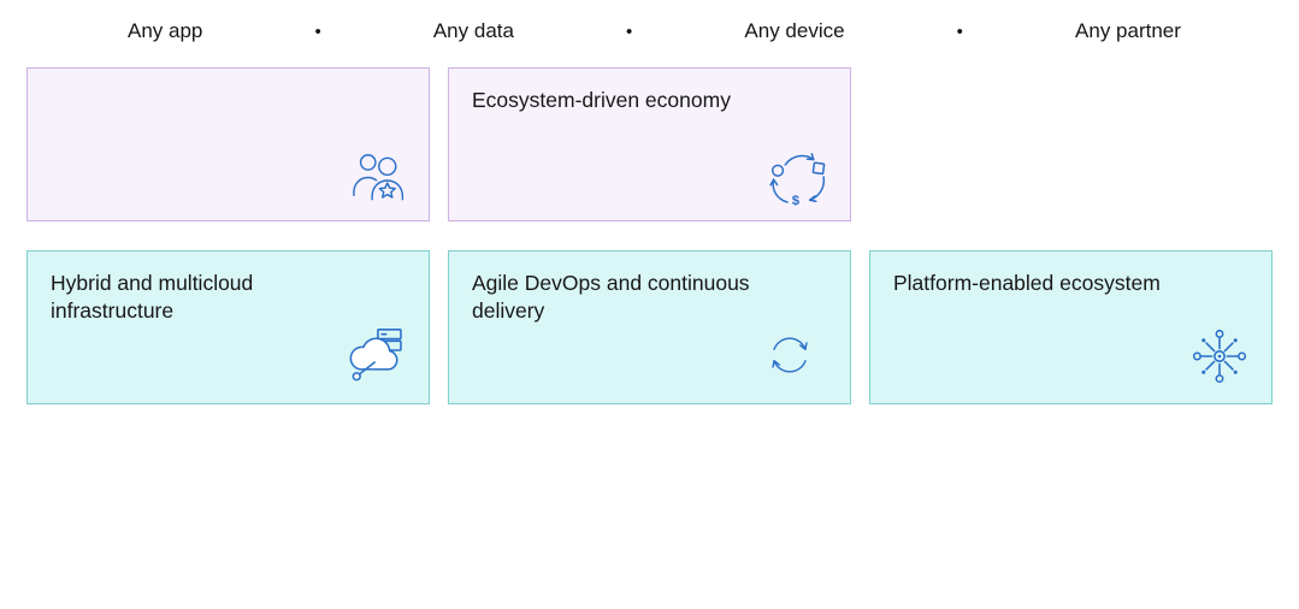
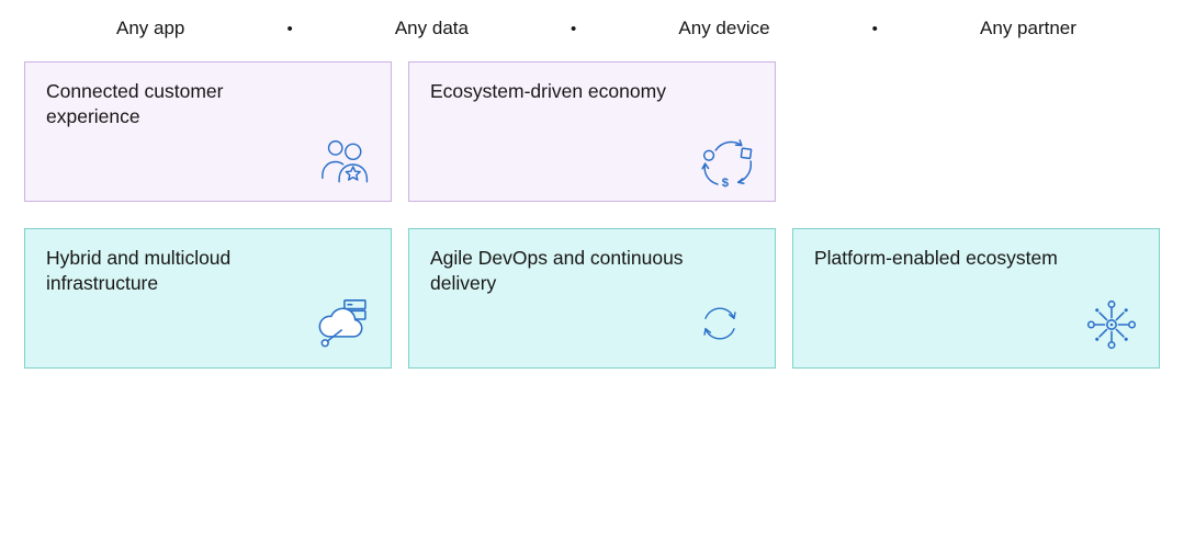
  Any app
  •
  Any data
  •
  Any device
  •
  Any partner
+ Connected customer experience
  Ecosystem-driven economy
  $
  Hybrid and multicloud infrastructure
  Agile DevOps and continuous delivery
  Platform-enabled ecosystem
